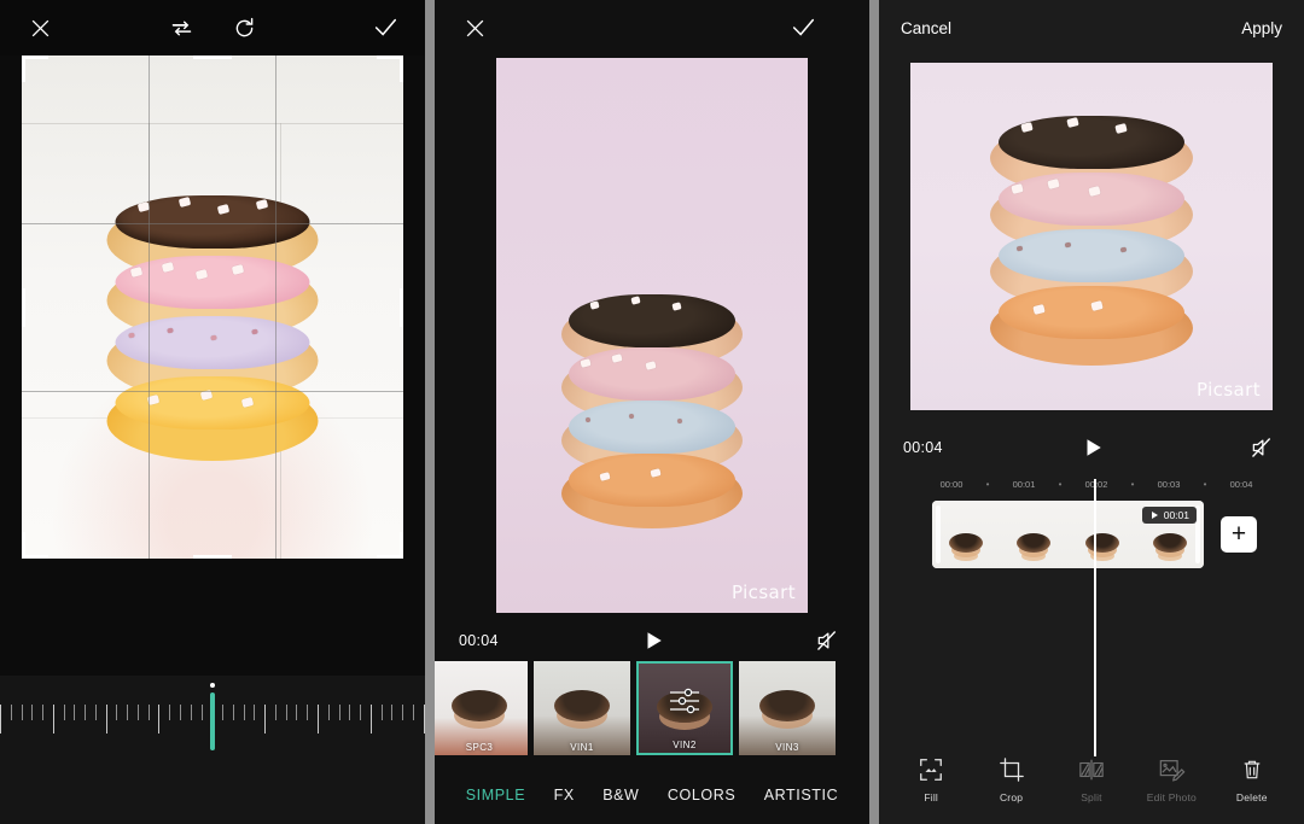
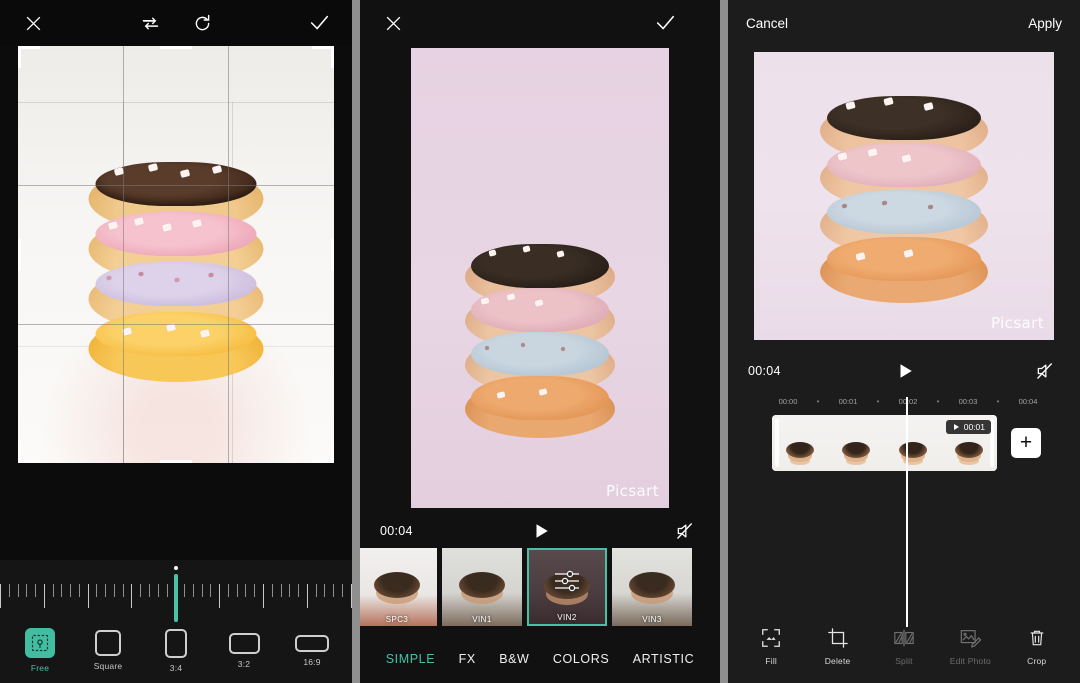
+ Free
+ Square
+ 3:4
+ 3:2
+ 16:9
  Picsart
  00:04
  SPC3
  VIN1
  VIN2
  VIN3
  SIMPLE
  FX
  B&W
  COLORS
  ARTISTIC
  Cancel
  Apply
  Picsart
  00:04
  00:00
  •
  00:01
  •
  0002
  •
  00:03
  •
  00:04
  00:01
  +
  Fill
- Crop
+ Delete
  Split
  Edit Photo
- Delete
+ Crop
